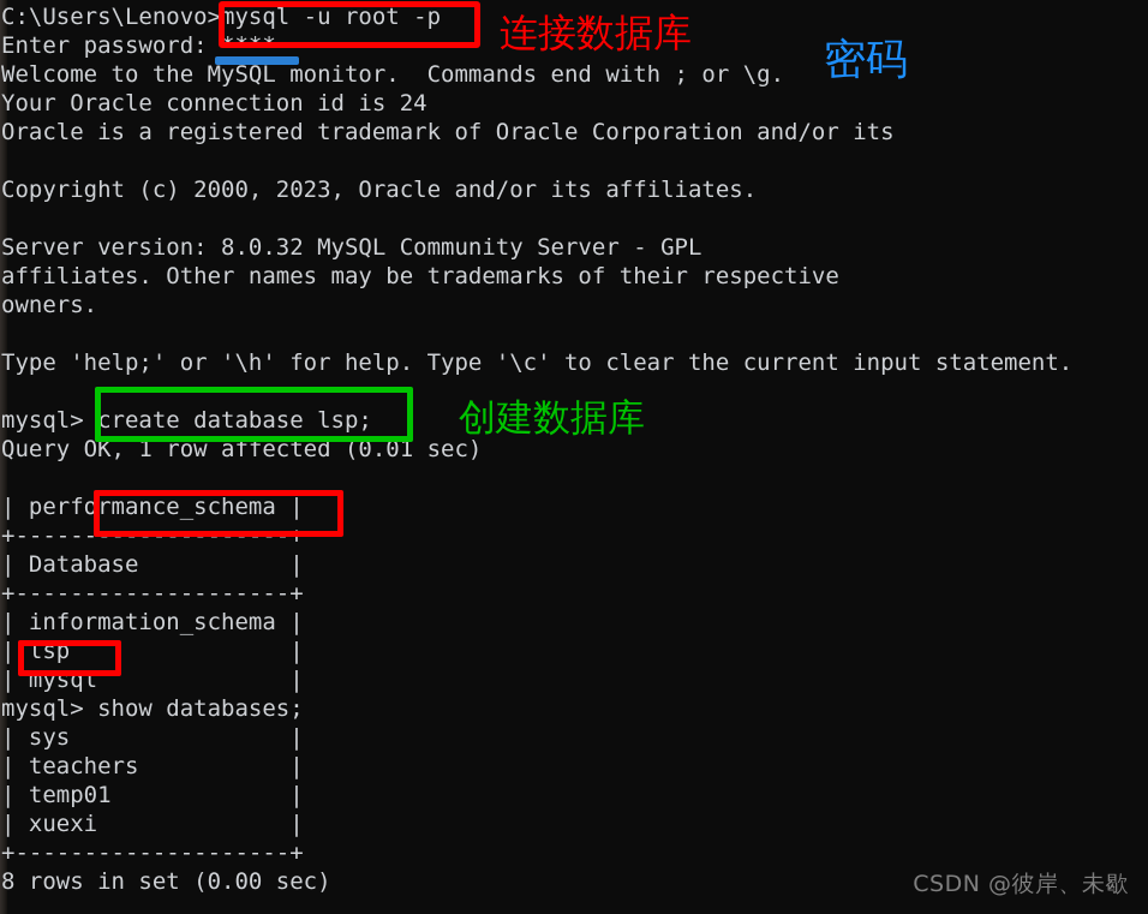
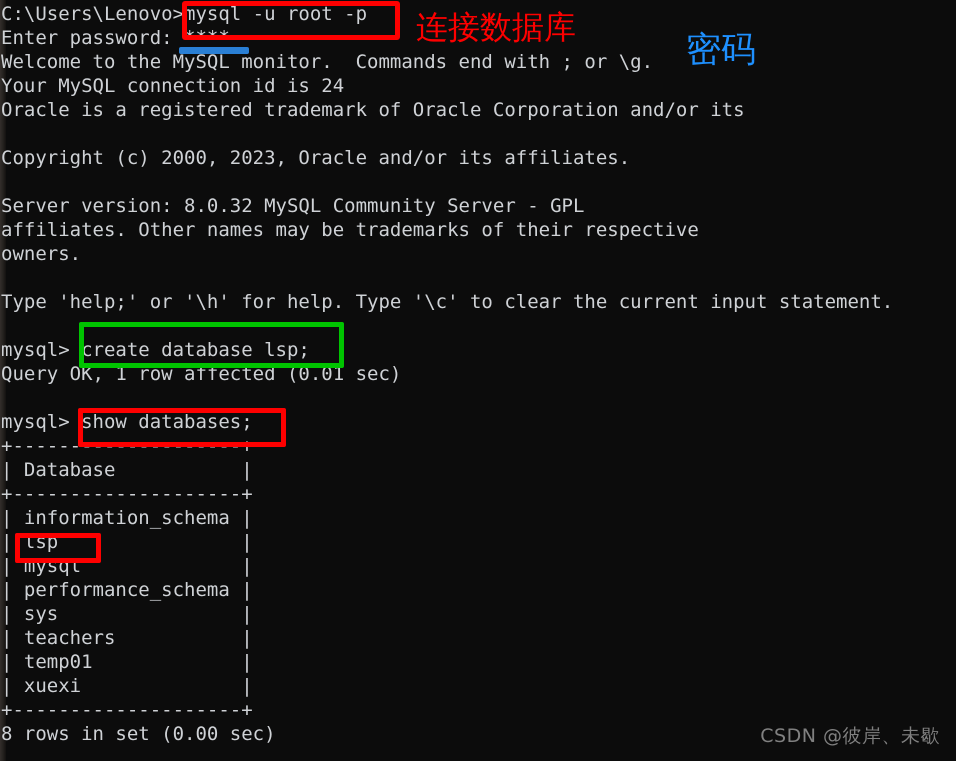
  C:\Users\Lenovo>mysql -u root -p
  Enter password: ****
  Welcome to the MySQL monitor. Commands end with ; or \g.
- Your Oracle connection id is 24
+ Your MySQL connection id is 24
  Oracle is a registered trademark of Oracle Corporation and/or its
  Copyright (c) 2000, 2023, Oracle and/or its affiliates.
  Server version: 8.0.32 MySQL Community Server - GPL
  affiliates. Other names may be trademarks of their respective
  owners.
  Type 'help;' or '\h' for help. Type '\c' to clear the current input statement.
  mysql> create database lsp;
  Query OK, 1 row affected (0.01 sec)
- | performance_schema |
+ mysql> show databases;
  +--------------------+
  | Database |
  +--------------------+
  | information_schema |
  | lsp |
  | mysql |
- mysql> show databases;
+ | performance_schema |
  | sys |
  | teachers |
  | temp01 |
  | xuexi |
  +--------------------+
  8 rows in set (0.00 sec)
  连接数据库
  密码
- 创建数据库
  CSDN @彼岸、未歇
